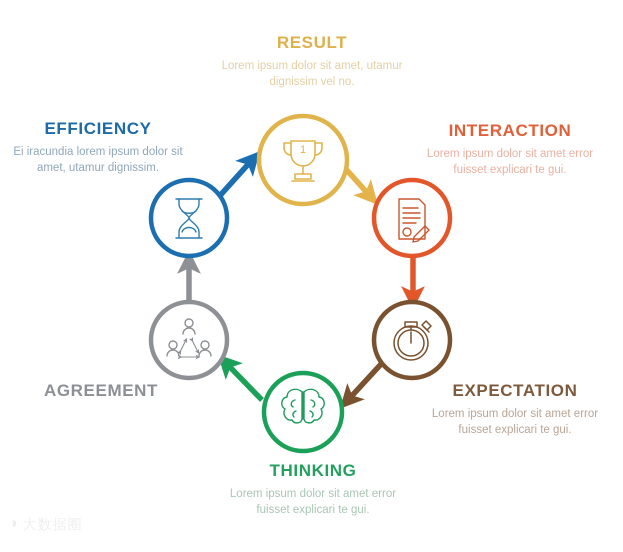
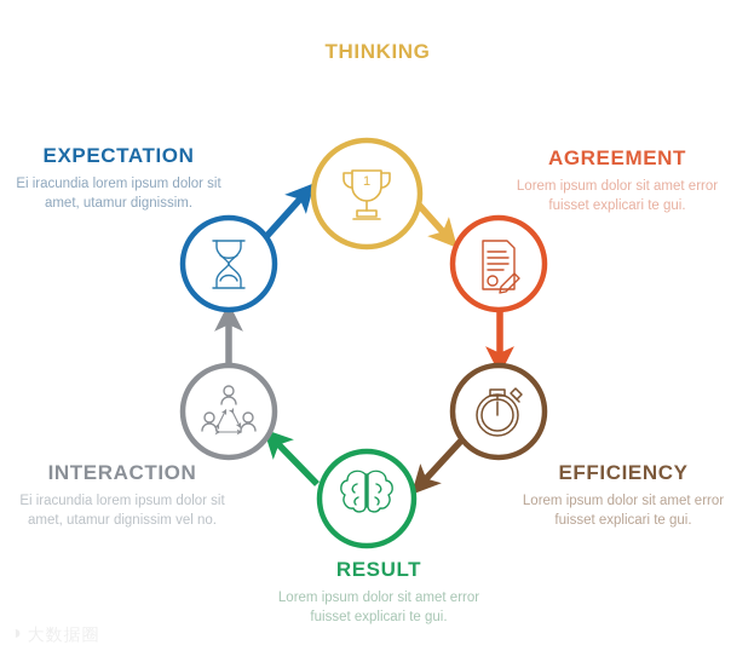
  1
- RESULT
+ THINKING
- Lorem ipsum dolor sit amet, utamur dignissim vel no.
- EFFICIENCY
+ EXPECTATION
  Ei iracundia lorem ipsum dolor sit amet, utamur dignissim.
- INTERACTION
+ AGREEMENT
  Lorem ipsum dolor sit amet error fuisset explicari te gui.
- EXPECTATION
+ EFFICIENCY
  Lorem ipsum dolor sit amet error fuisset explicari te gui.
- THINKING
+ RESULT
  Lorem ipsum dolor sit amet error fuisset explicari te gui.
- AGREEMENT
+ INTERACTION
+ Ei iracundia lorem ipsum dolor sit amet, utamur dignissim vel no.
